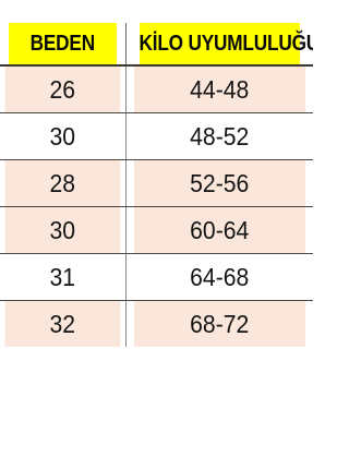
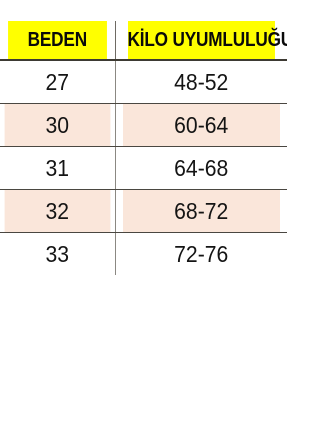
  BEDEN	KİLO UYUMLULUĞU
- 26	44-48
- 30	48-52
+ 27	48-52
- 28	52-56
  30	60-64
  31	64-68
  32	68-72
+ 33	72-76
